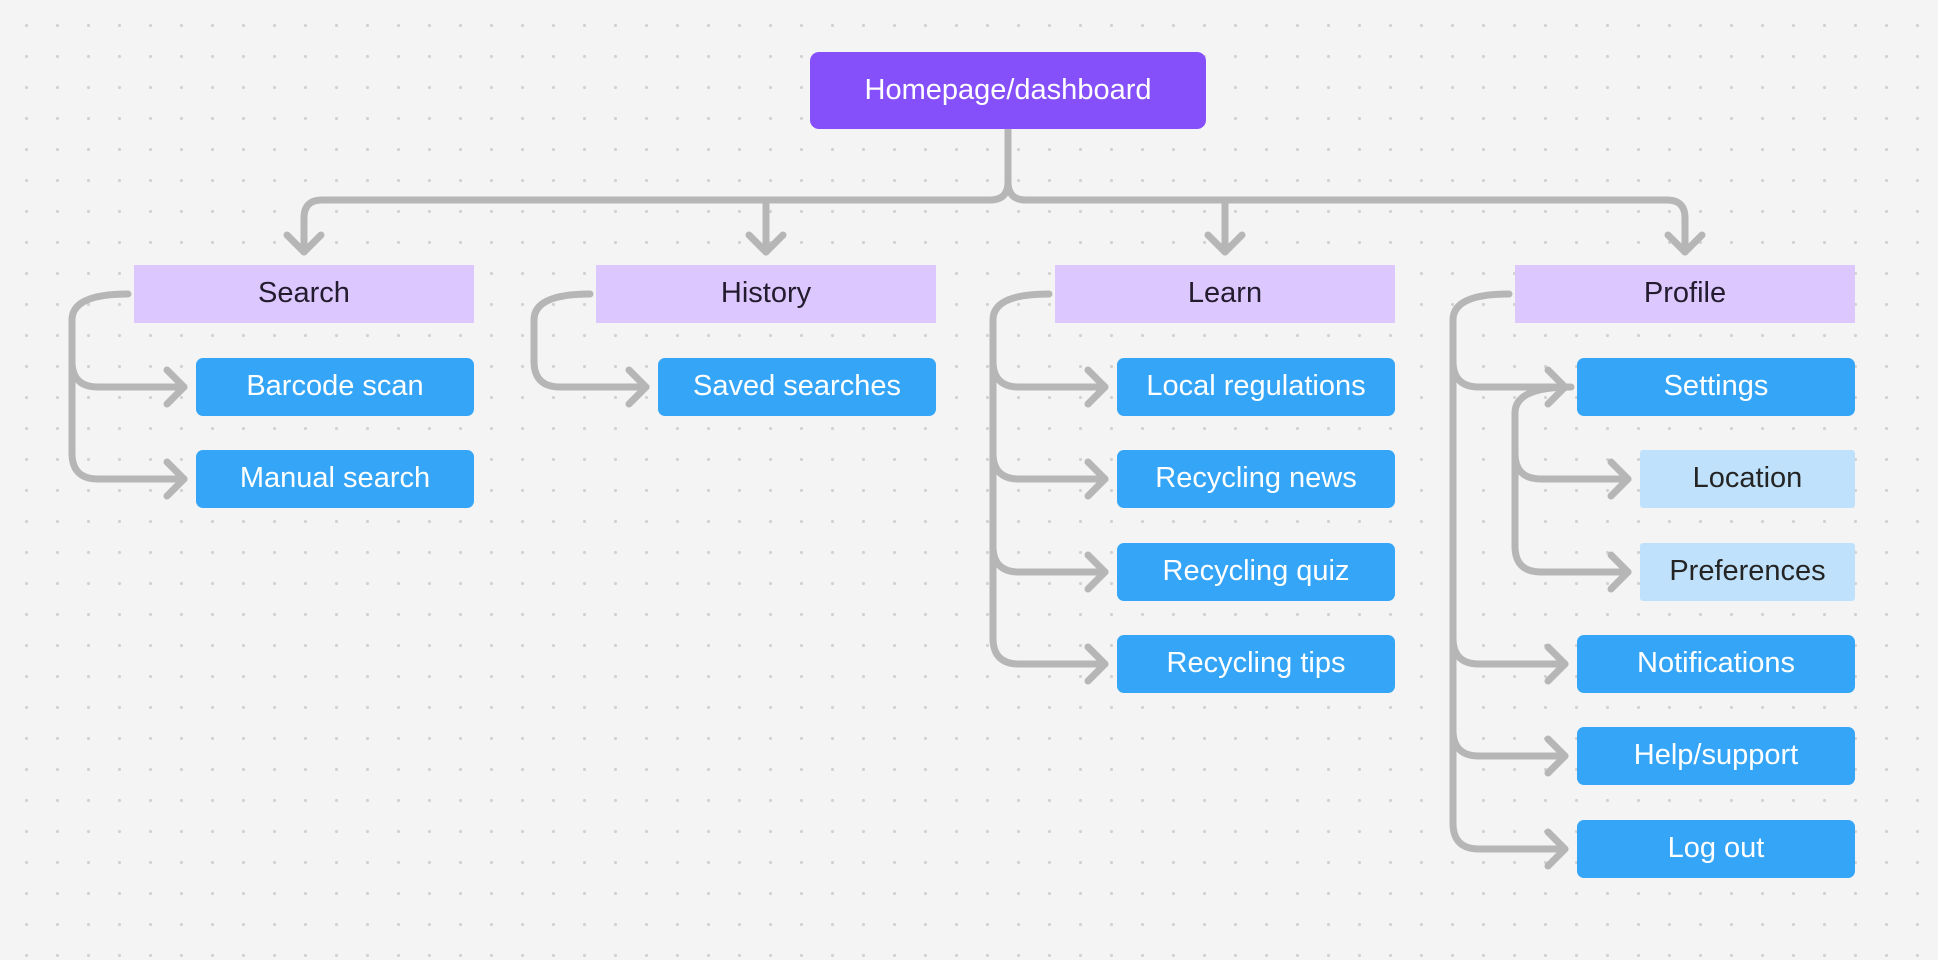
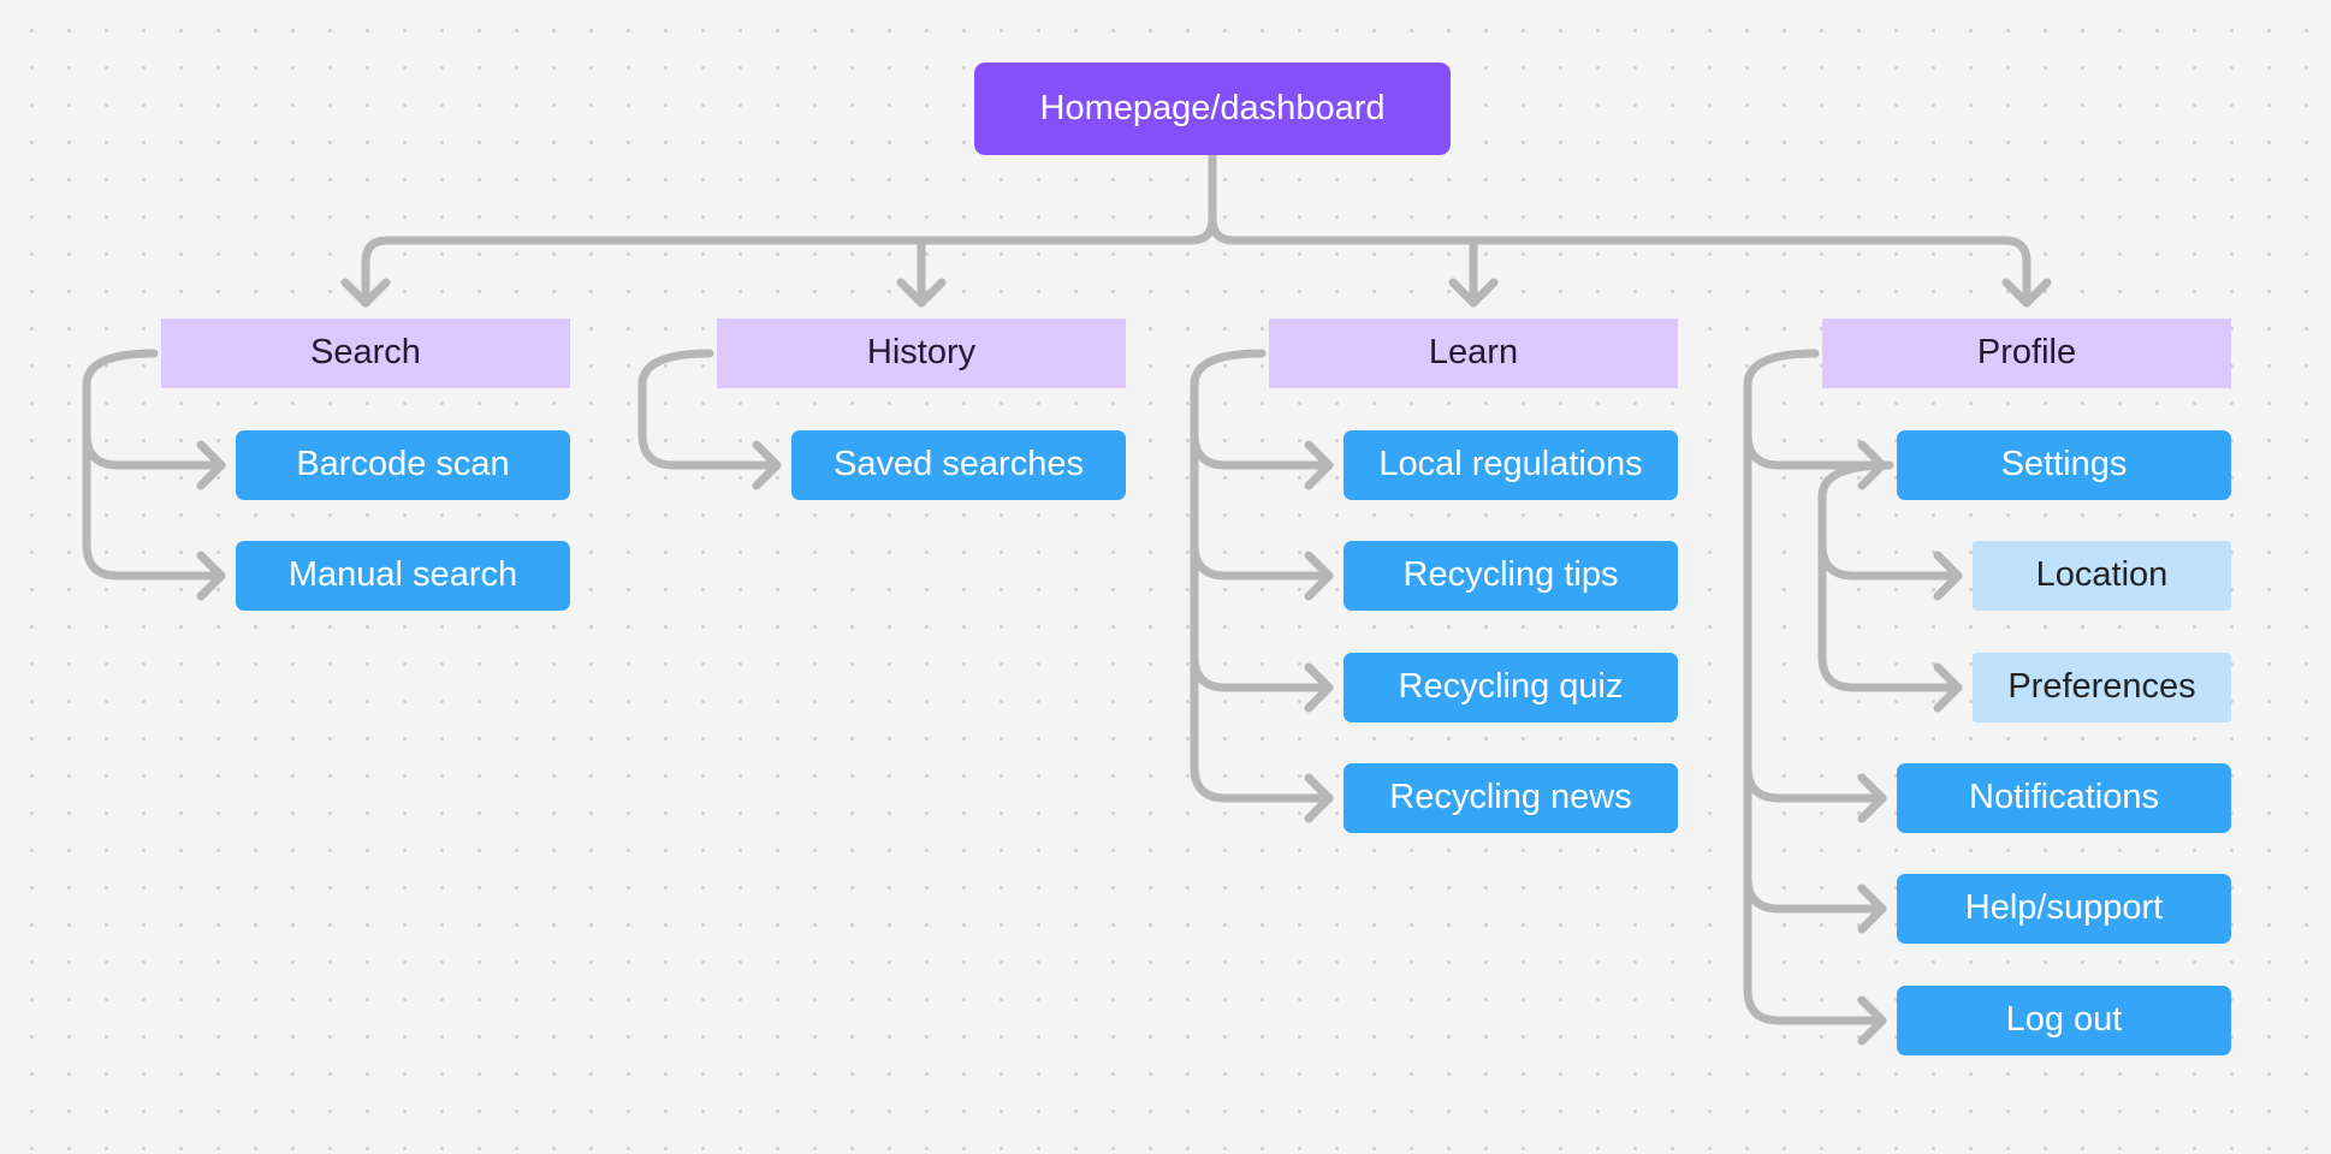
  Homepage/dashboard
  Search
  Barcode scan
  Manual search
  History
  Saved searches
  Learn
  Local regulations
- Recycling news
+ Recycling tips
  Recycling quiz
- Recycling tips
+ Recycling news
  Profile
  Settings
  Location
  Preferences
  Notifications
  Help/support
  Log out
